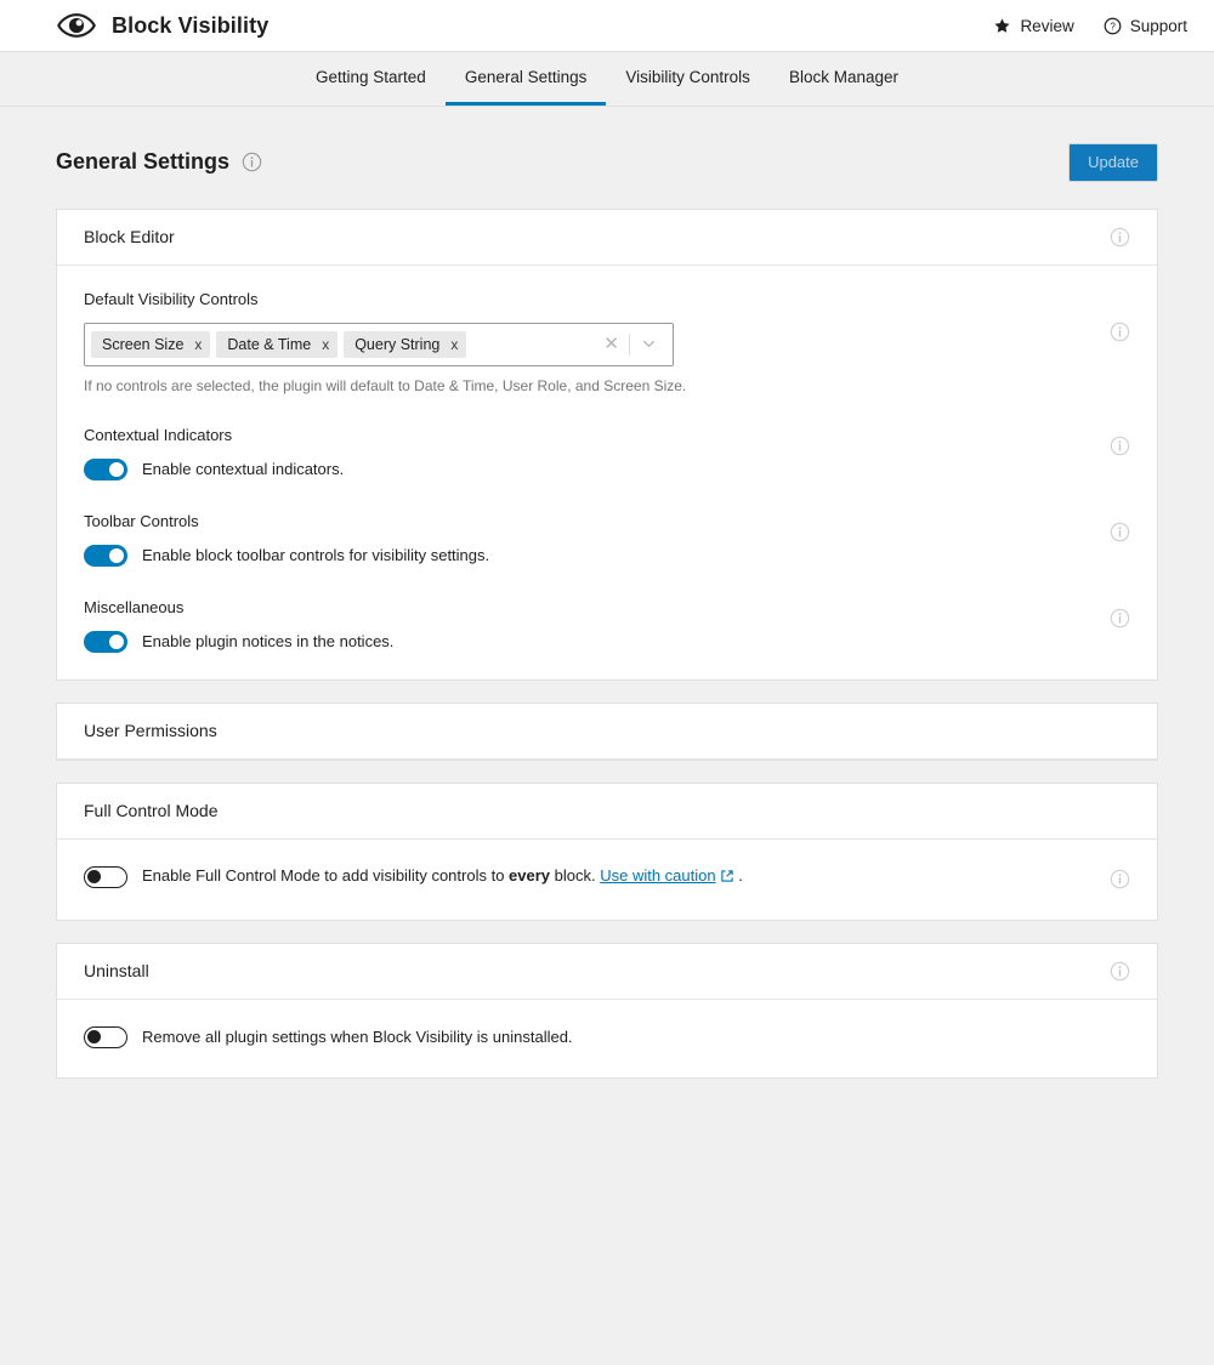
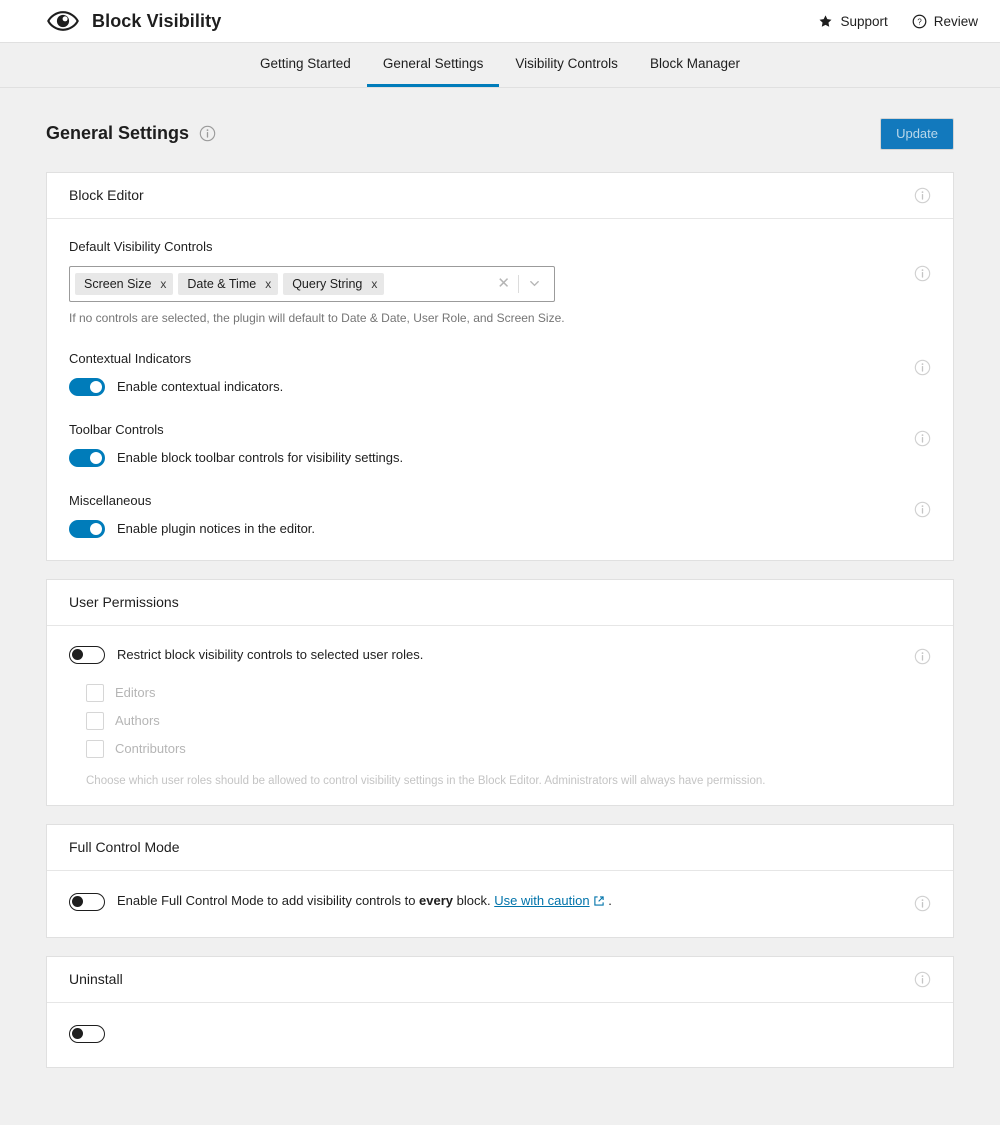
  Block Visibility
- Review
+ Support
  ?
- Support
+ Review
  Getting Started
  General Settings
  Visibility Controls
  Block Manager
  General Settings
  Update
  Block Editor
  Default Visibility Controls
  Screen Size
  x
  Date & Time
  x
  Query String
  x
  ✕
- If no controls are selected, the plugin will default to Date & Time, User Role, and Screen Size.
+ If no controls are selected, the plugin will default to Date & Date, User Role, and Screen Size.
  Contextual Indicators
  Enable contextual indicators.
  Toolbar Controls
  Enable block toolbar controls for visibility settings.
  Miscellaneous
- Enable plugin notices in the notices.
+ Enable plugin notices in the editor.
  User Permissions
+ Restrict block visibility controls to selected user roles.
+ Editors
+ Authors
+ Contributors
+ Choose which user roles should be allowed to control visibility settings in the Block Editor. Administrators will always have permission.
  Full Control Mode
  Enable Full Control Mode to add visibility controls to every block. Use with caution .
  Uninstall
- Remove all plugin settings when Block Visibility is uninstalled.
